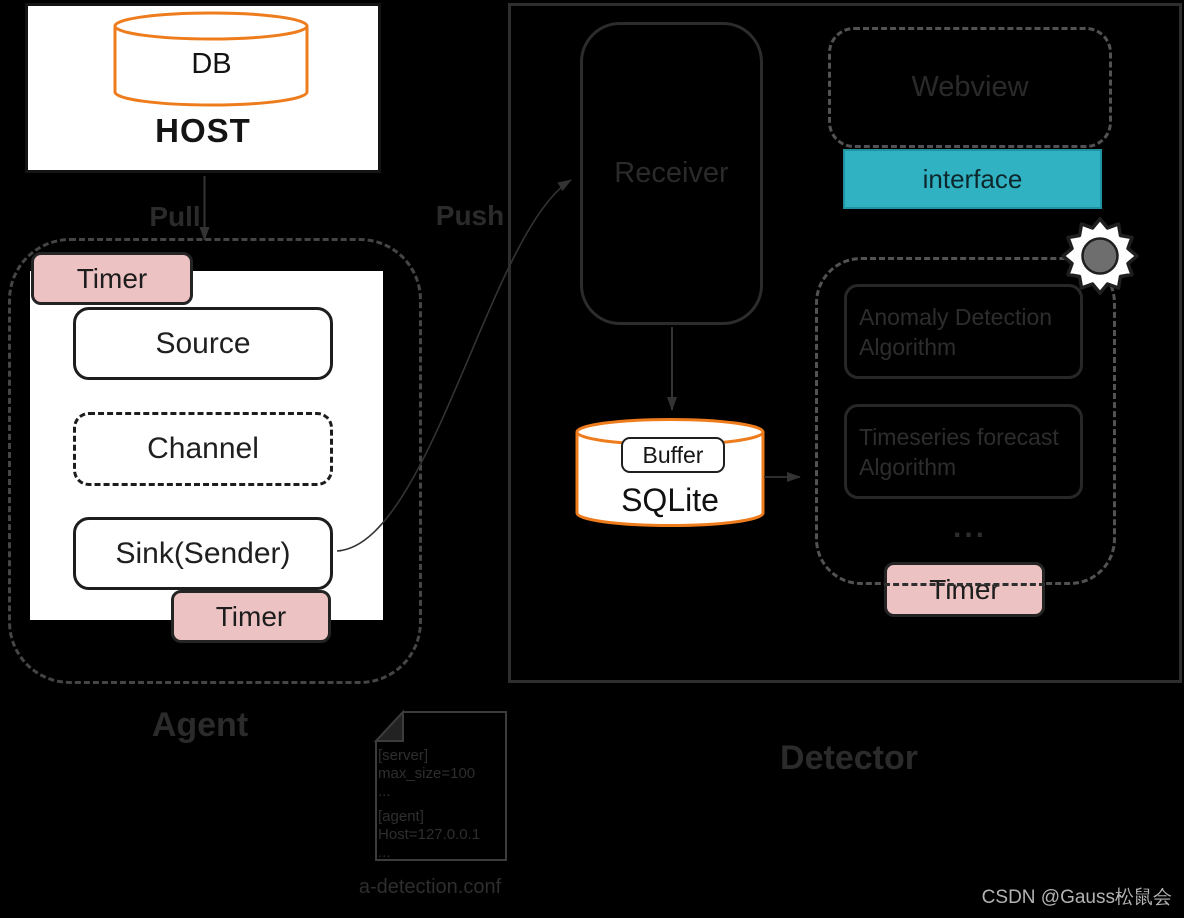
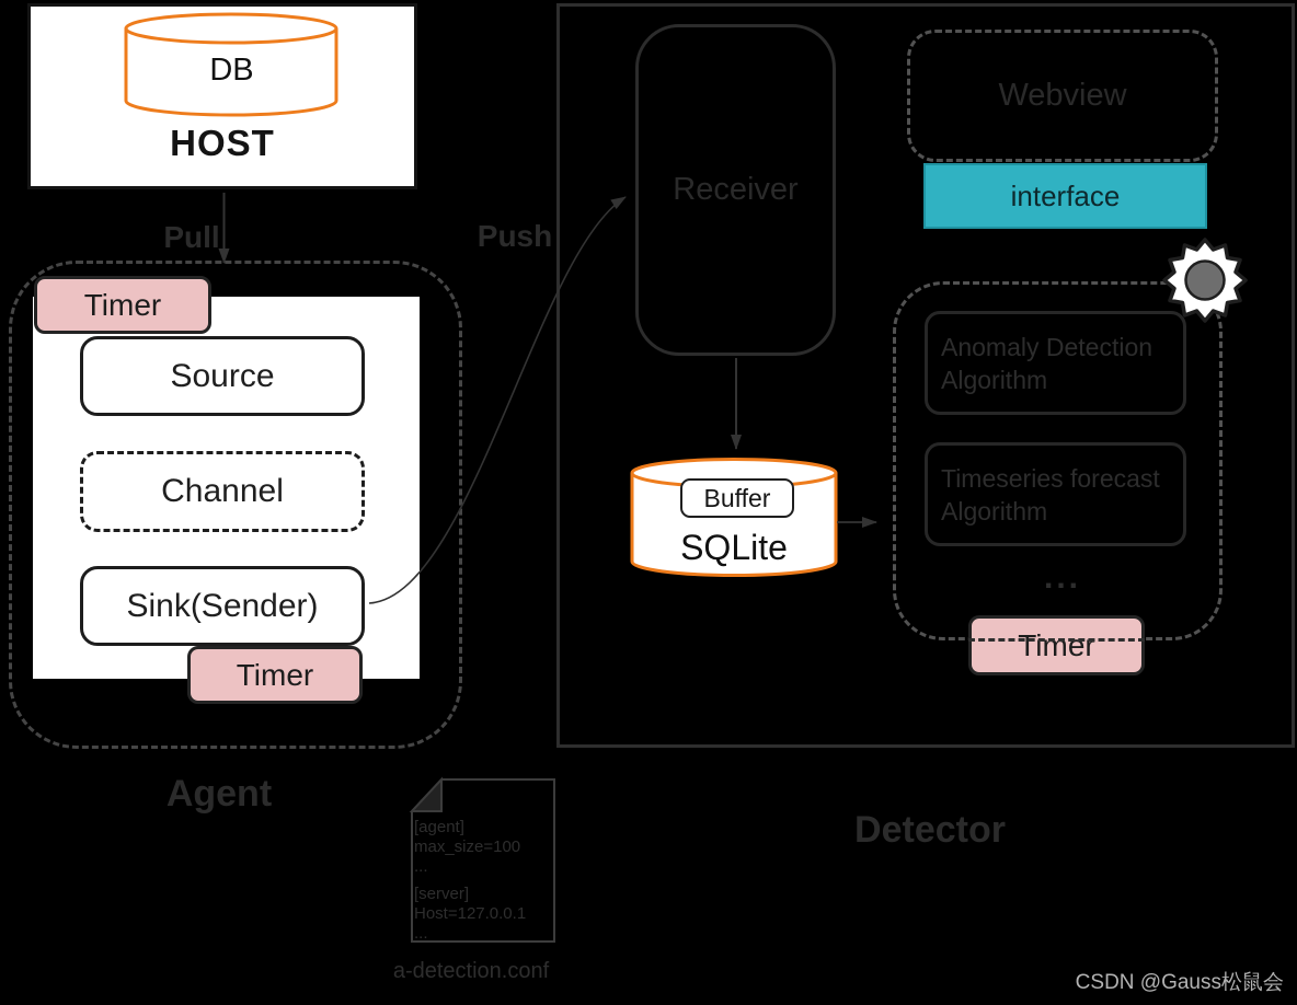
  Webview
  Source
  Channel
  Sink(Sender)
  Receiver
  interface
  Anomaly Detection
  Algorithm
  Timeseries forecast
  Algorithm
  ...
  DB
  HOST
  Buffer
  SQLite
  Timer
  Timer
  Timer
  Pull
  Push
  Agent
  Detector
- [server]
+ [agent]
  max_size=100
  ...
- [agent]
+ [server]
  Host=127.0.0.1
  ...
  a-detection.conf
  CSDN @Gauss松鼠会
